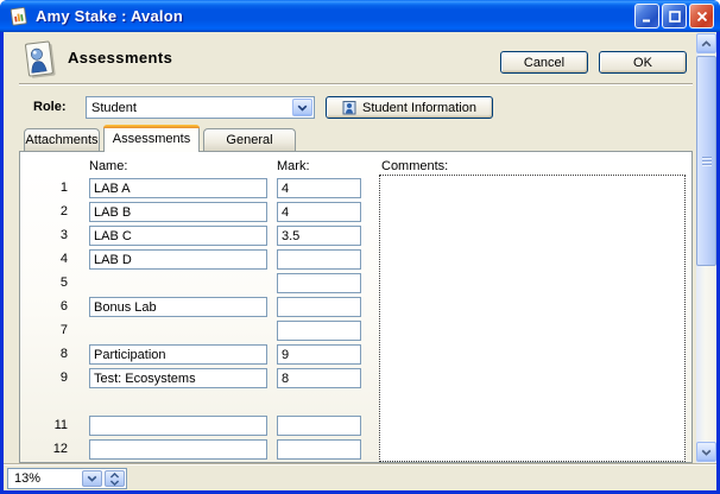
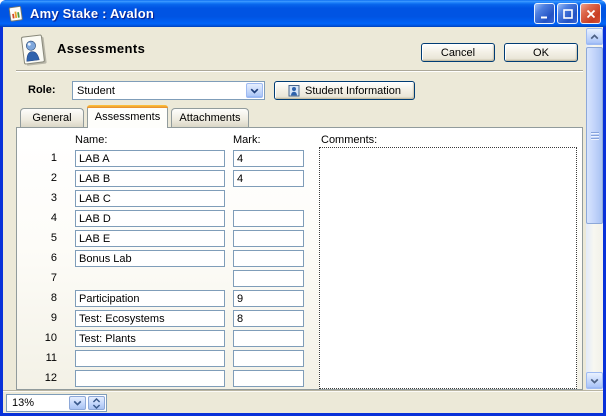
  Amy Stake : Avalon
  Assessments
  Cancel
  OK
  Role:
  Student
  Student Information
- Attachments
+ General
  Assessments
- General
+ Attachments
  Name:
  Mark:
  Comments:
  1
  LAB A
  4
  2
  LAB B
  4
  3
  LAB C
- 3.5
  4
  LAB D
  5
+ LAB E
  6
  Bonus Lab
  7
  8
  Participation
  9
  9
  Test: Ecosystems
  8
+ 10
+ Test: Plants
  11
  12
  13%
